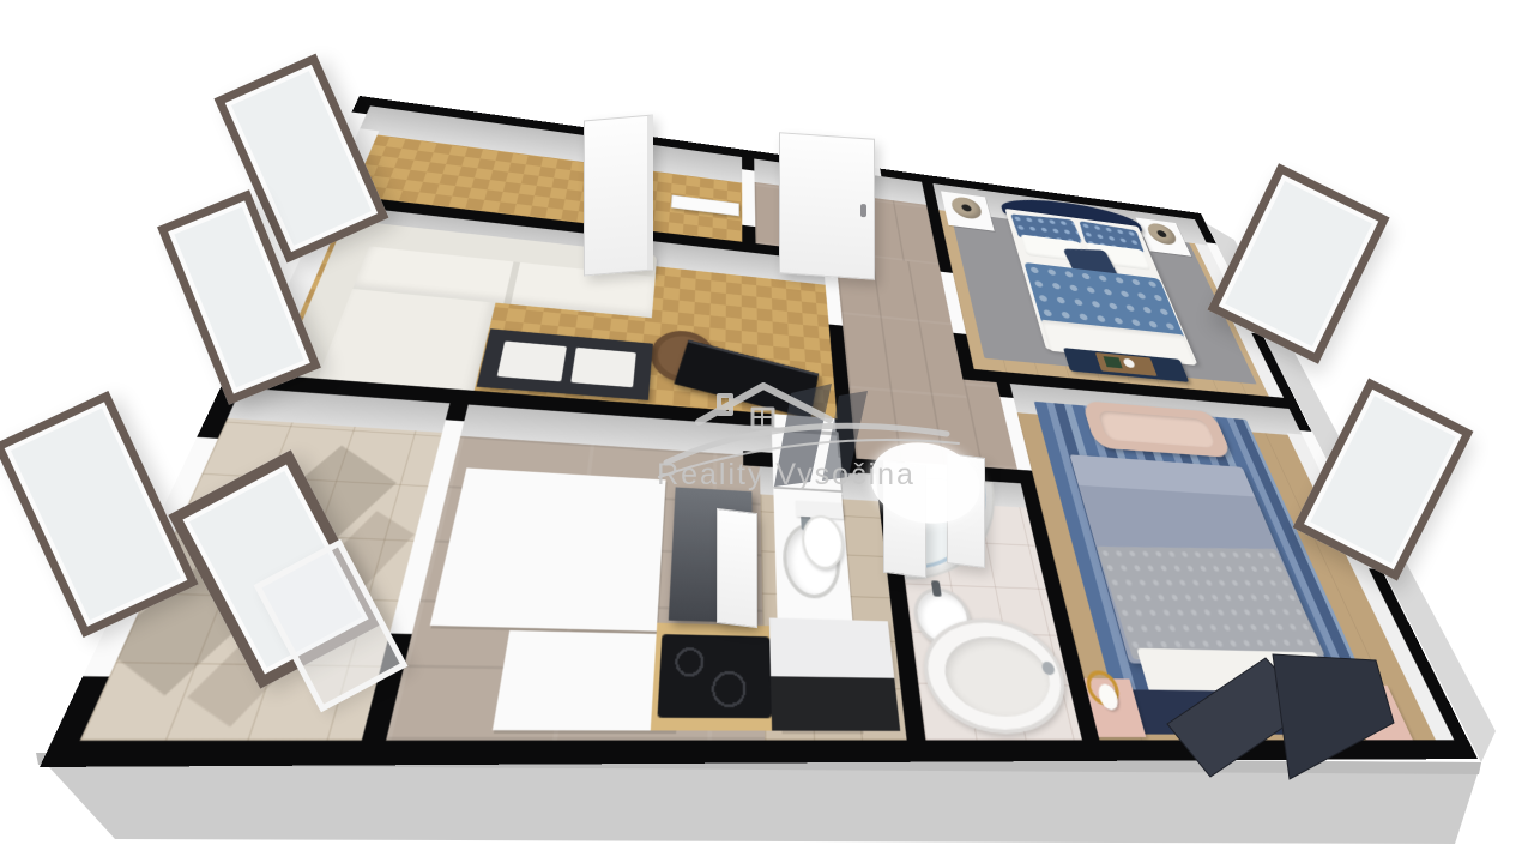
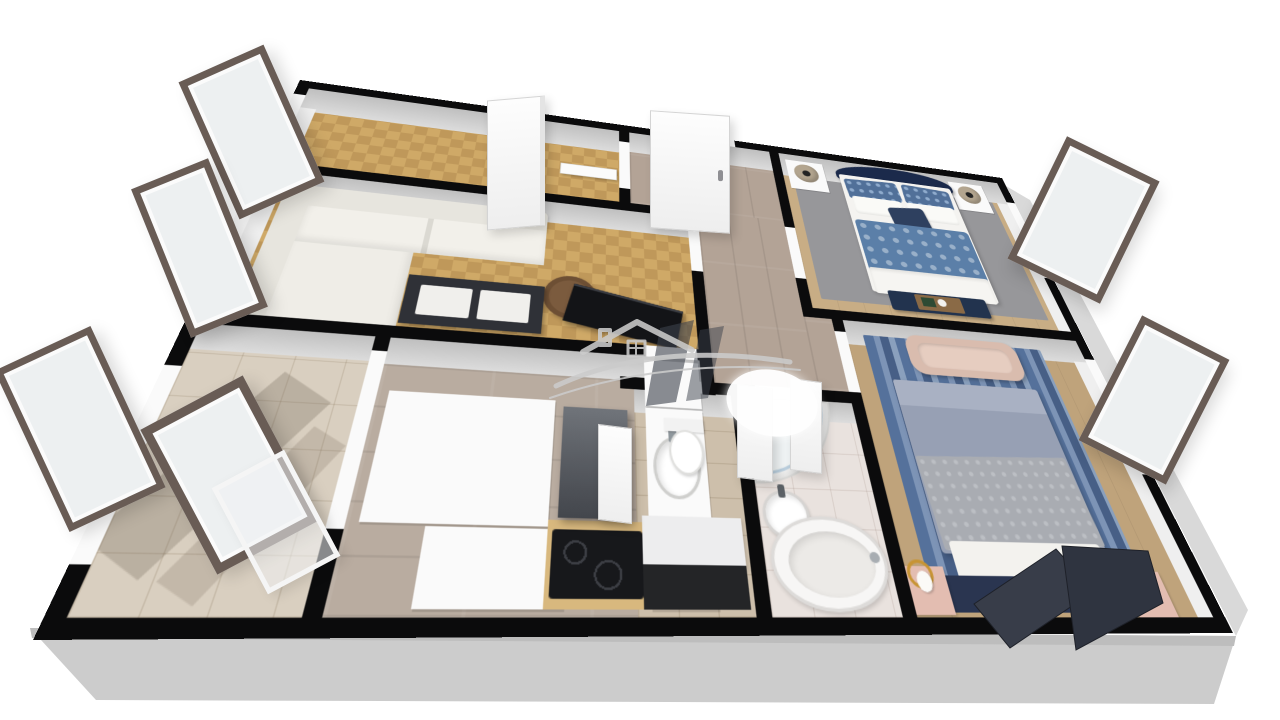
- Reality Vysočina
